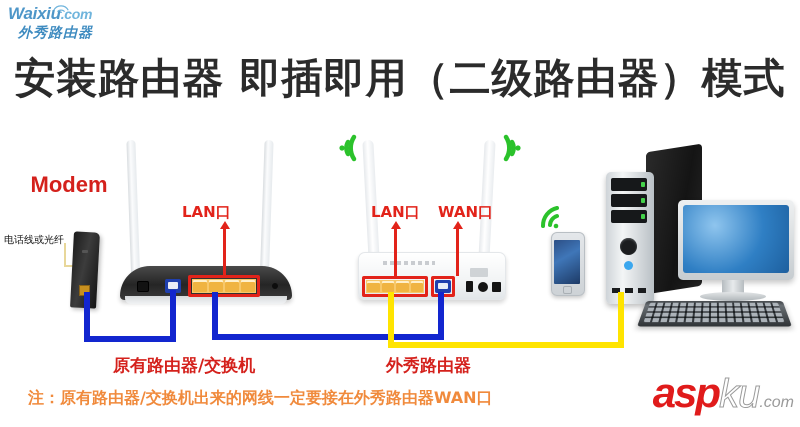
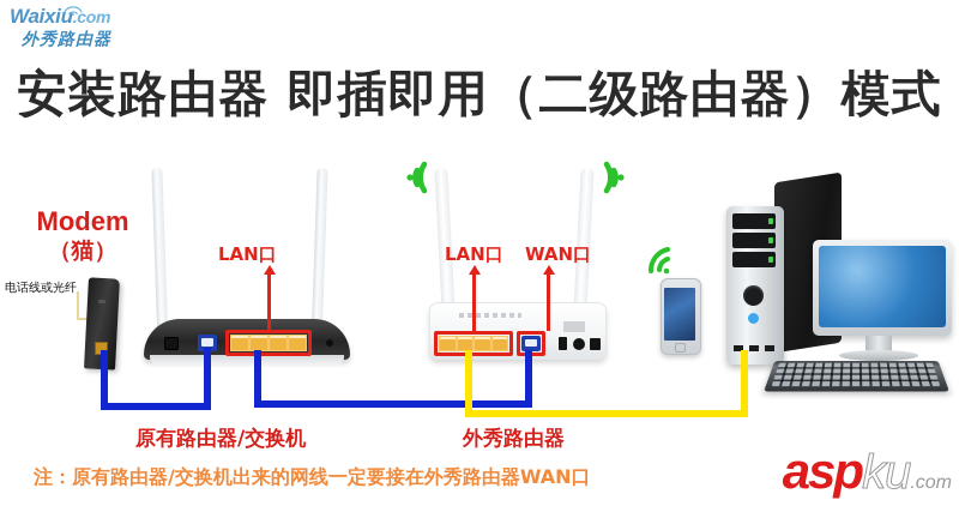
  Waixiu.com
  外秀路由器
  安装路由器 即插即用（二级路由器）模式
  Modem
+ （猫）
  电话线或光纤
  LAN口
  LAN口
  WAN口
  原有路由器/交换机
  外秀路由器
  注：原有路由器/交换机出来的网线一定要接在外秀路由器WAN口
  aspku.com
